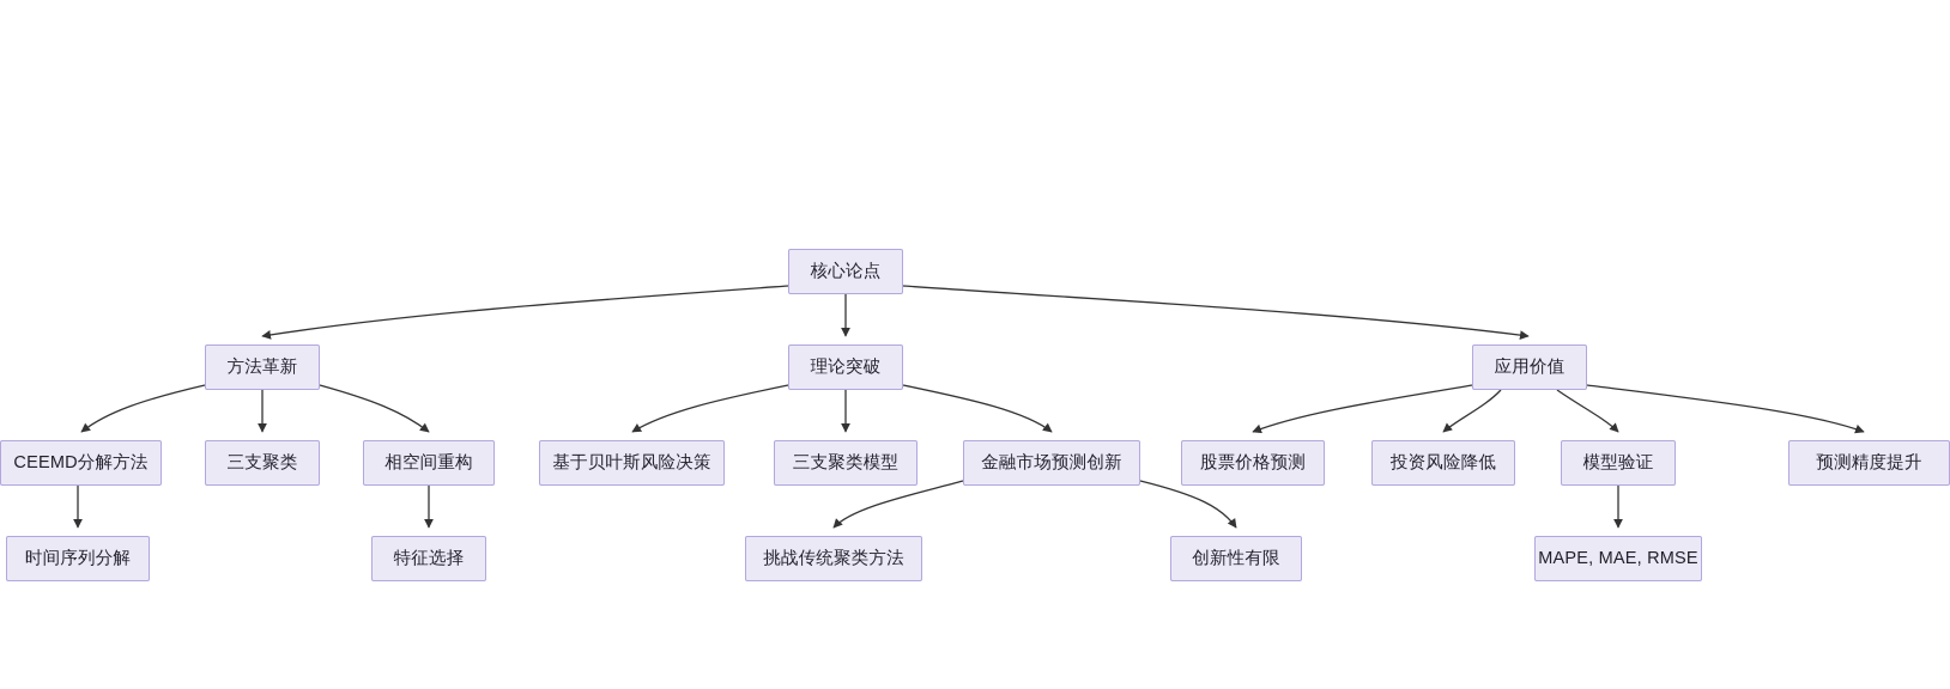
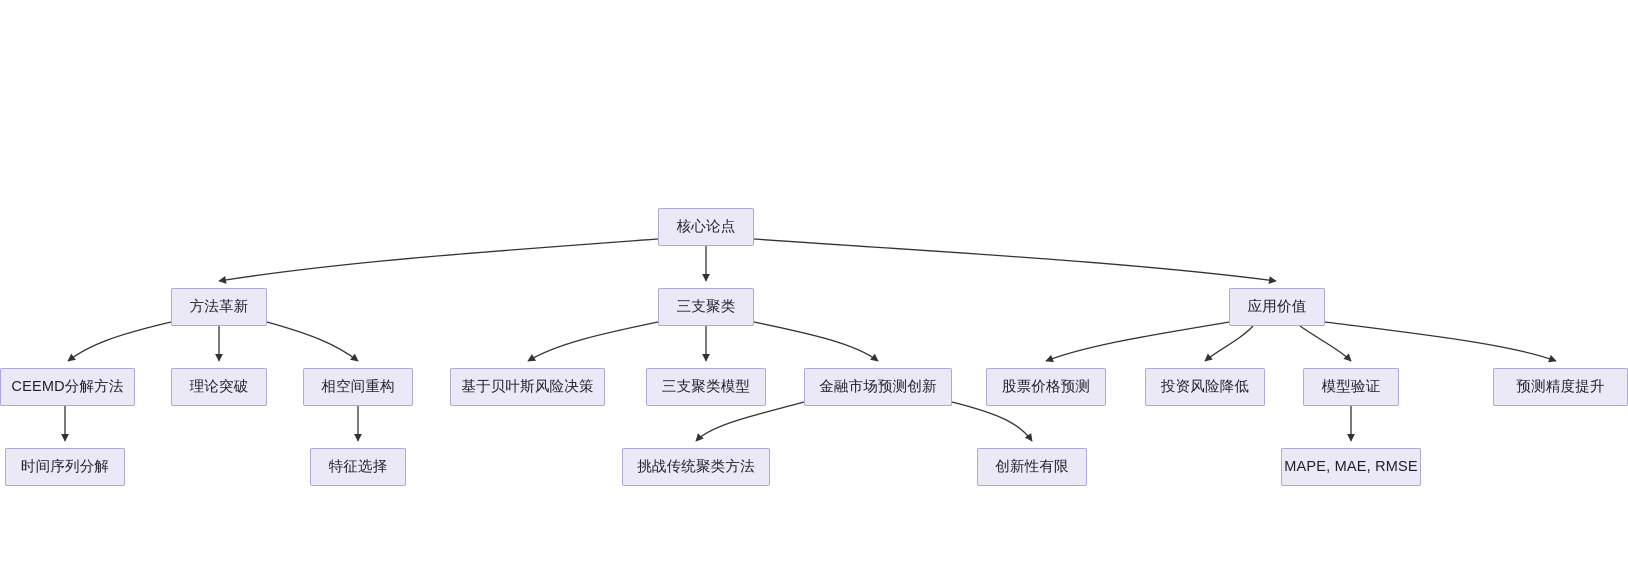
  核心论点
  方法革新
- 理论突破
+ 三支聚类
  应用价值
  CEEMD分解方法
- 三支聚类
+ 理论突破
  相空间重构
  基于贝叶斯风险决策
  三支聚类模型
  金融市场预测创新
  股票价格预测
  投资风险降低
  模型验证
  预测精度提升
  时间序列分解
  特征选择
  挑战传统聚类方法
  创新性有限
  MAPE, MAE, RMSE
